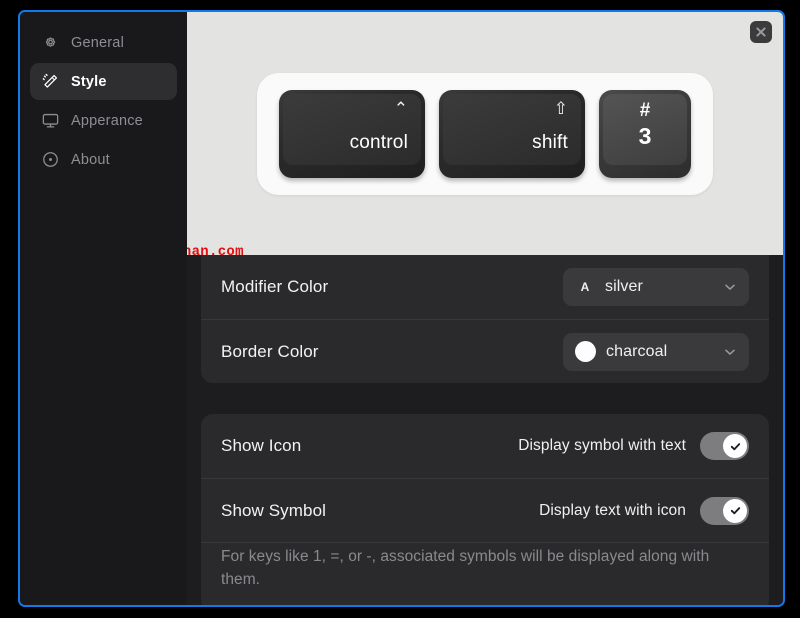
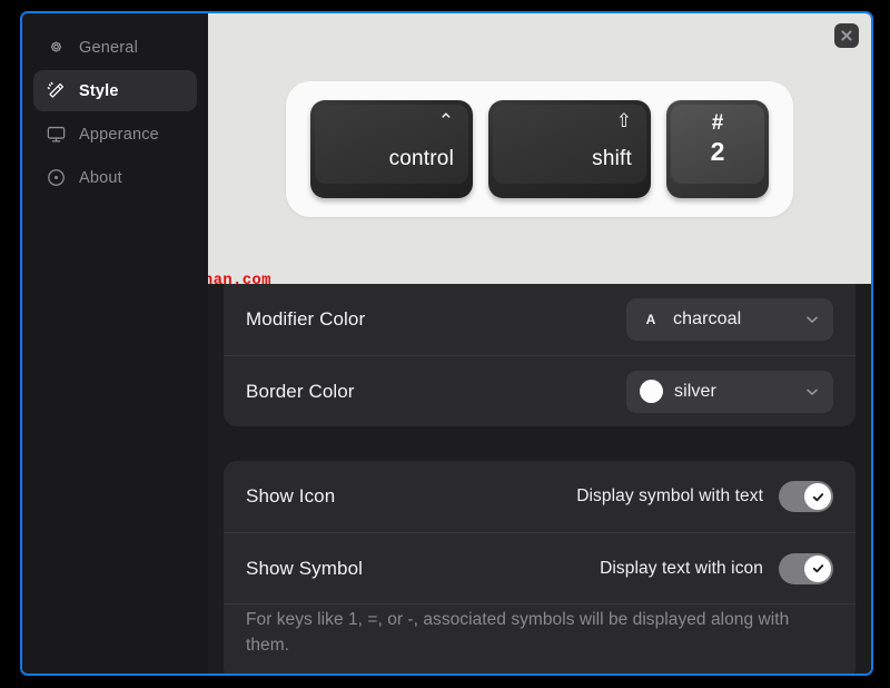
  General
  Style
  Apperance
  About
  ⌃
  control
  ⇧
  shift
  #
- 3
+ 2
  Modifier Color
  A
- silver
+ charcoal
  Border Color
- charcoal
+ silver
  Show Icon
  Display symbol with text
  Show Symbol
  Display text with icon
  For keys like 1, =, or -, associated symbols will be displayed along with them.
